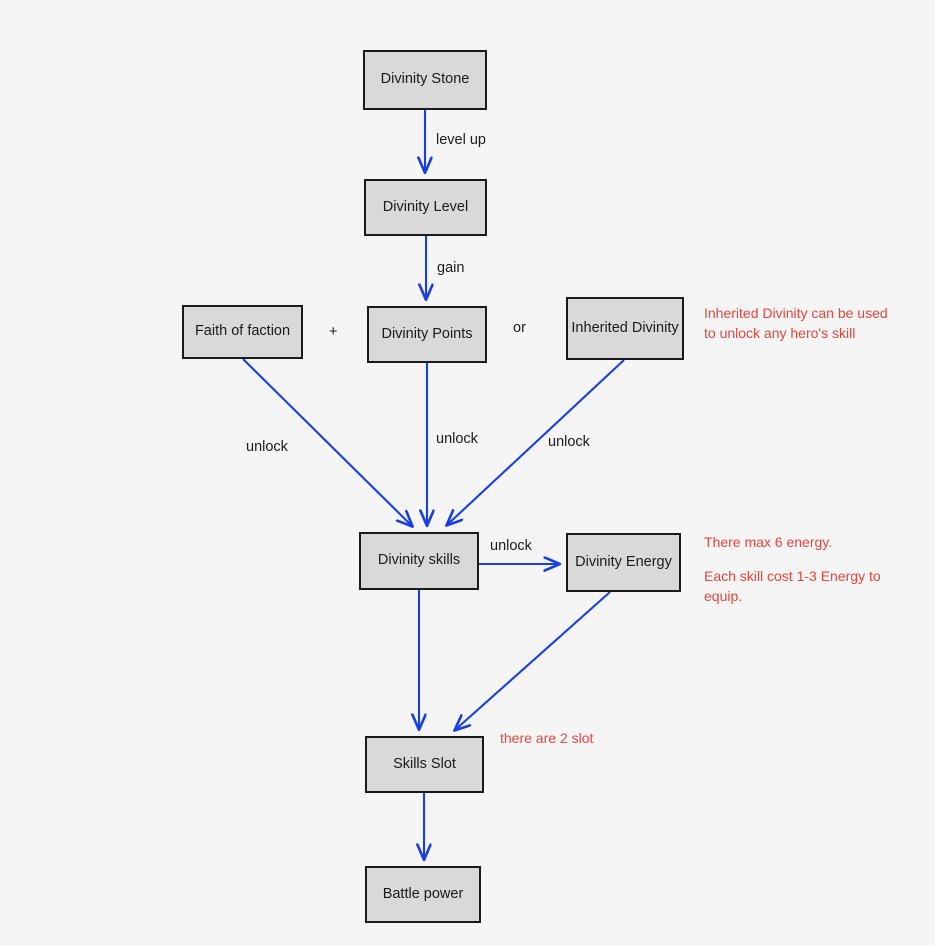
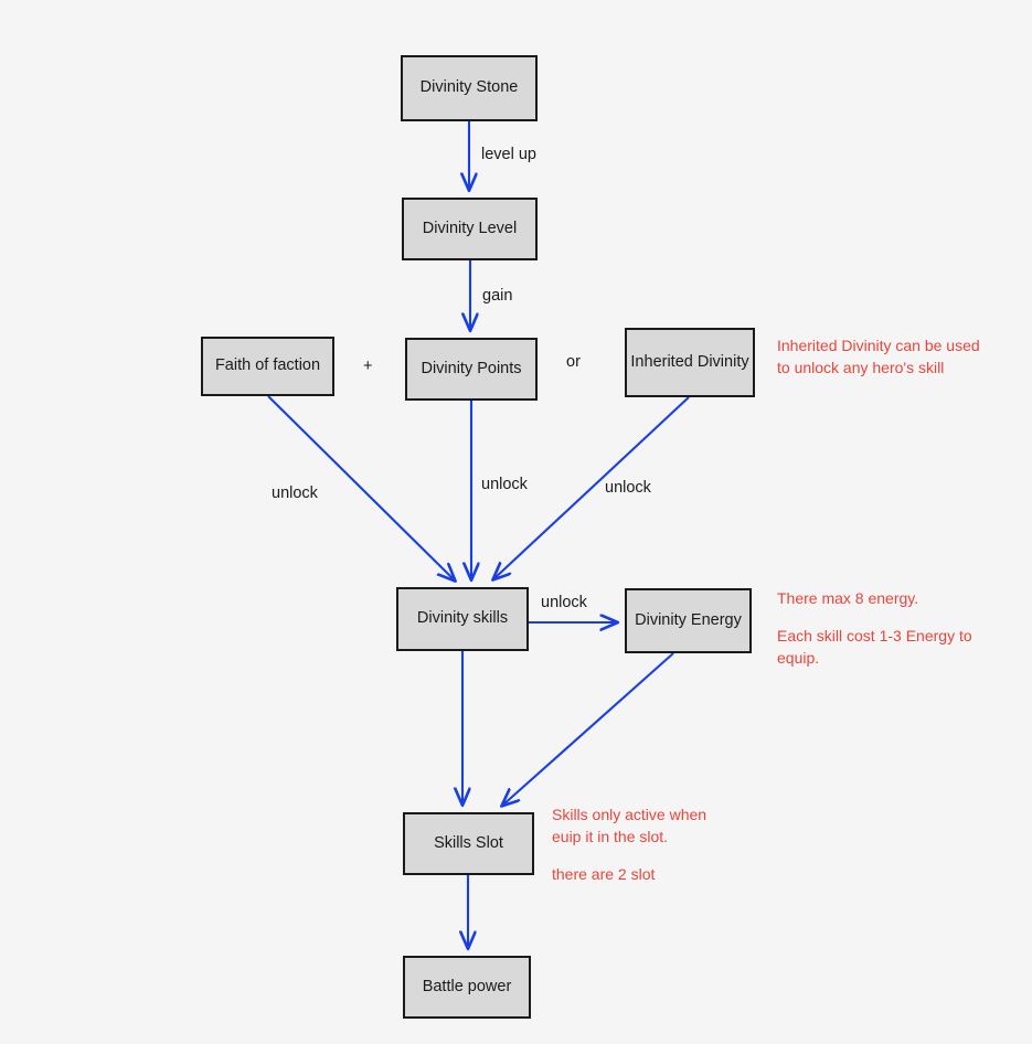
  Divinity Stone
  Divinity Level
  Faith of faction
  Divinity Points
  Inherited Divinity
  Divinity skills
  Divinity Energy
  Skills Slot
  Battle power
  level up
  gain
  unlock
  unlock
  unlock
  unlock
  +
  or
  Inherited Divinity can be used to unlock any hero's skill
- There max 6 energy.
+ There max 8 energy.
  Each skill cost 1-3 Energy to equip.
+ Skills only active when euip it in the slot.
  there are 2 slot
